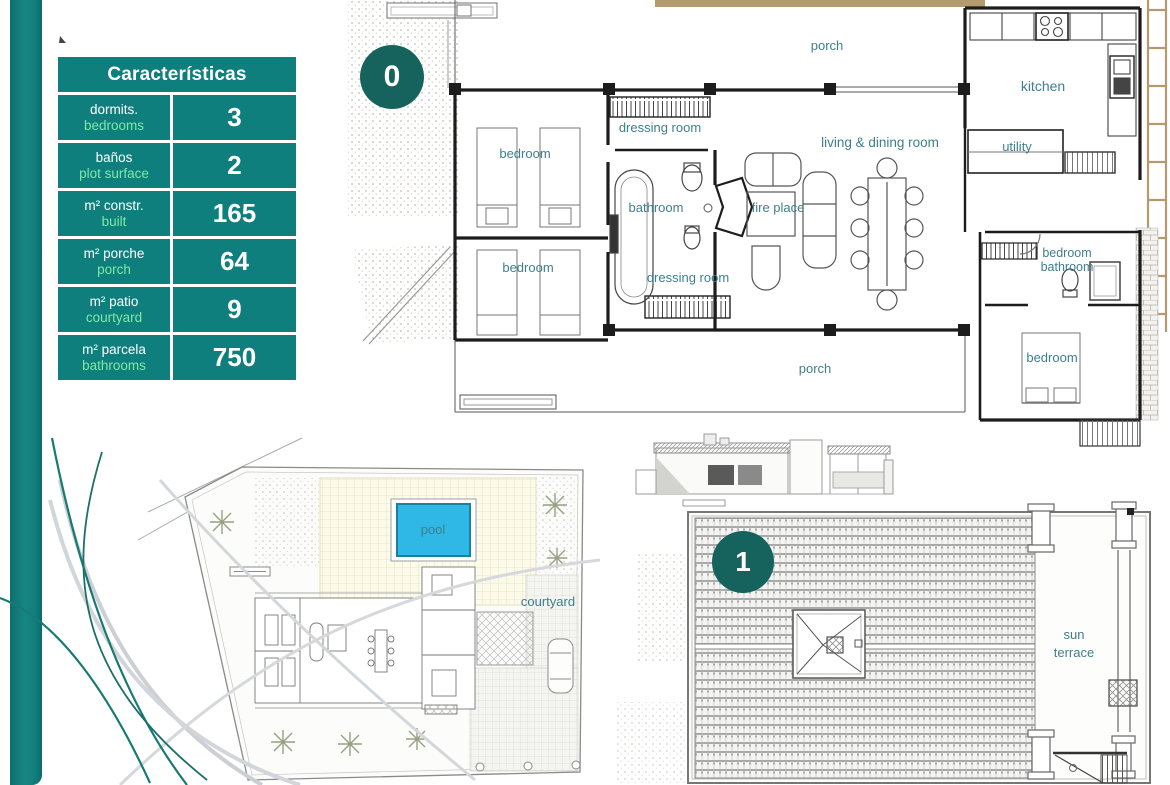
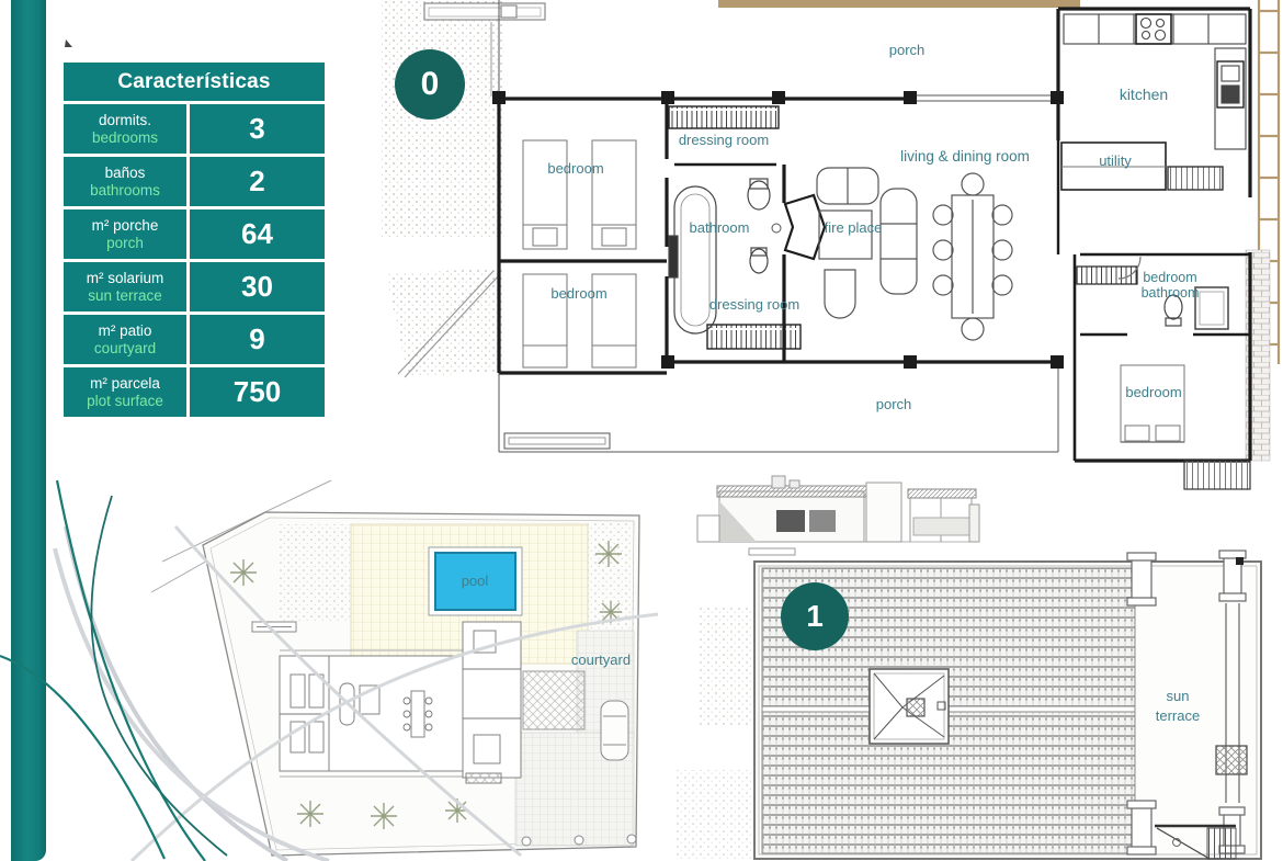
  porch
  kitchen
  dressing room
  living & dining room
  bedroom
  bathroom
  fire place
  utility
  bedroom
  dressing room
  bedroom
  bathroom
  bedroom
  porch
  pool
  courtyard
  sun
  terrace
  Características
  dormits.
  bedrooms
  3
  baños
- plot surface
+ bathrooms
  2
- m² constr.
- built
- 165
  m² porche
  porch
  64
+ m² solarium
+ sun terrace
+ 30
  m² patio
  courtyard
  9
  m² parcela
- bathrooms
+ plot surface
  750
  0
  1
